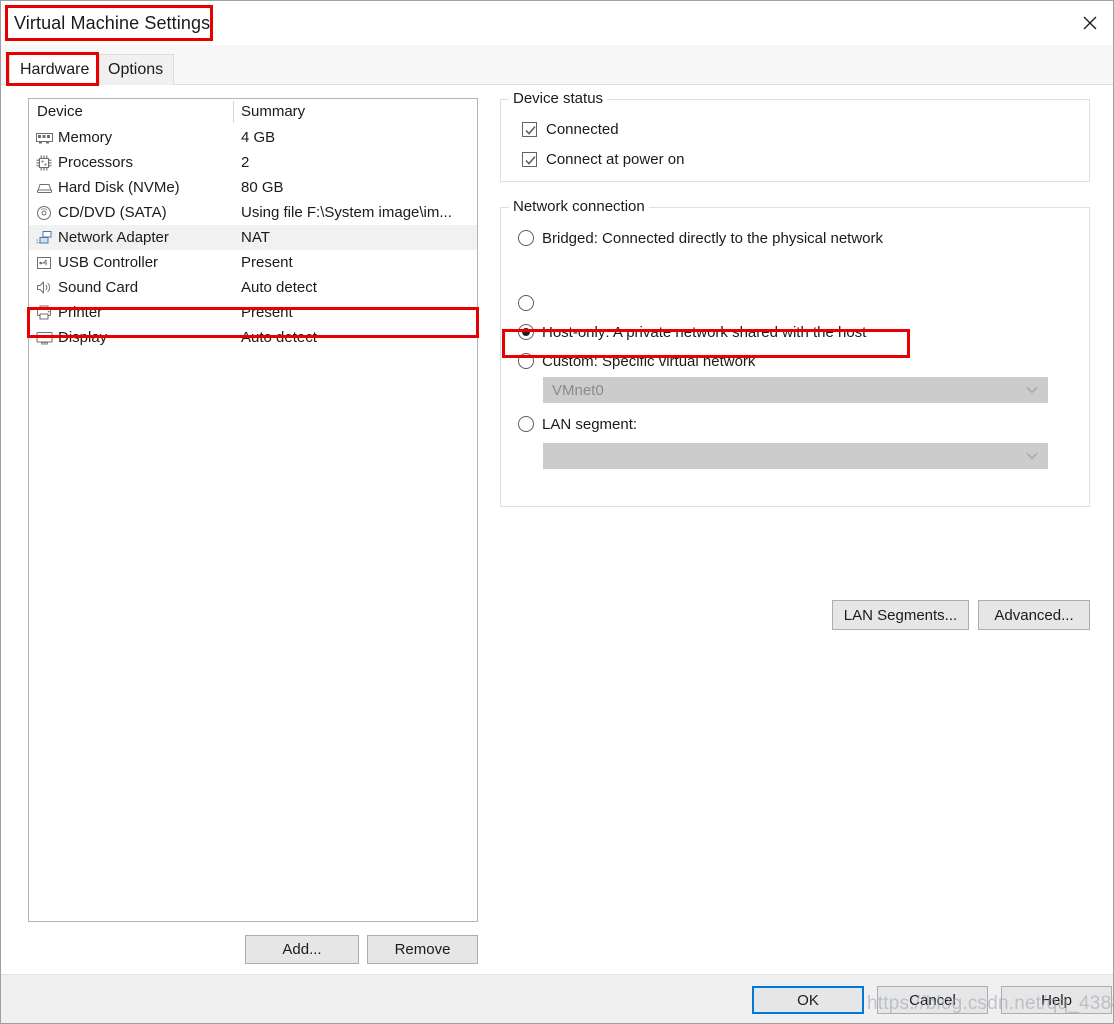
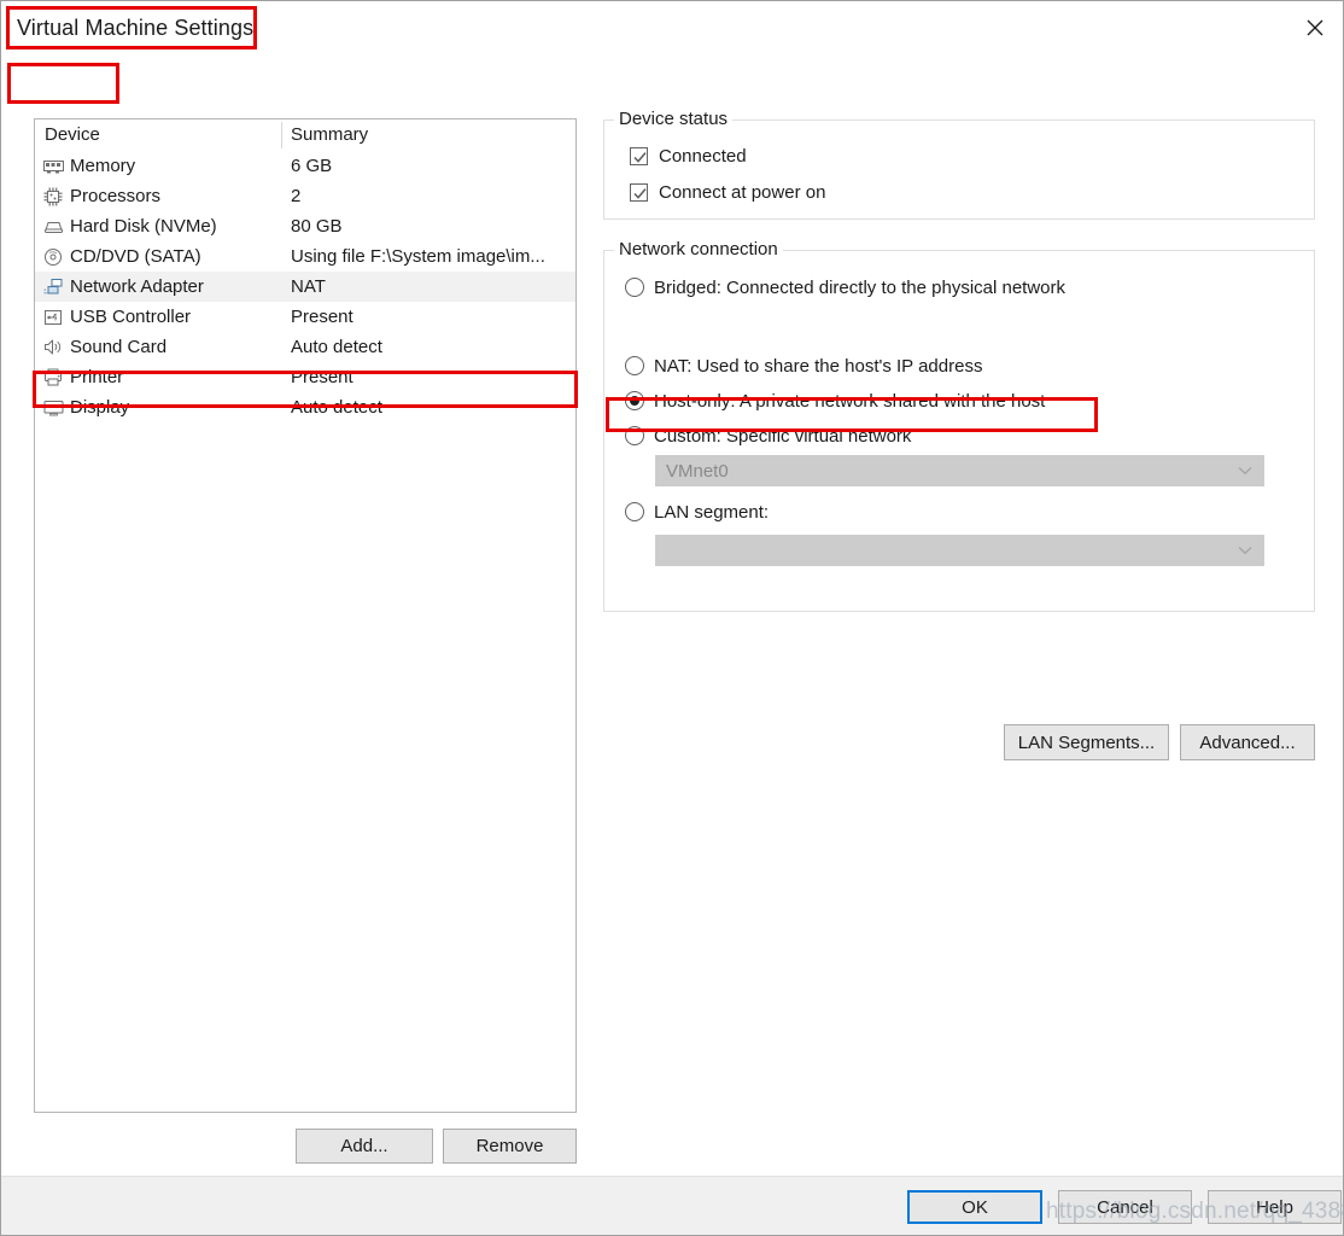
  Virtual Machine Settings
- Hardware
- Options
  Device
  Summary
  Memory
- 4 GB
+ 6 GB
  Processors
  2
  Hard Disk (NVMe)
  80 GB
  CD/DVD (SATA)
  Using file F:\System image\im...
  Network Adapter
  NAT
  USB Controller
  Present
  Sound Card
  Auto detect
  Printer
  Present
  Display
  Auto detect
  Add...
  Remove
  Device status
  Connected
  Connect at power on
  Network connection
  Bridged: Connected directly to the physical network
+ NAT: Used to share the host's IP address
  Host-only: A private network shared with the host
  Custom: Specific virtual network
  VMnet0
  LAN segment:
  LAN Segments...
  Advanced...
  OK
  Cancel
  Help
  https://blog.csdn.net/qq_438
